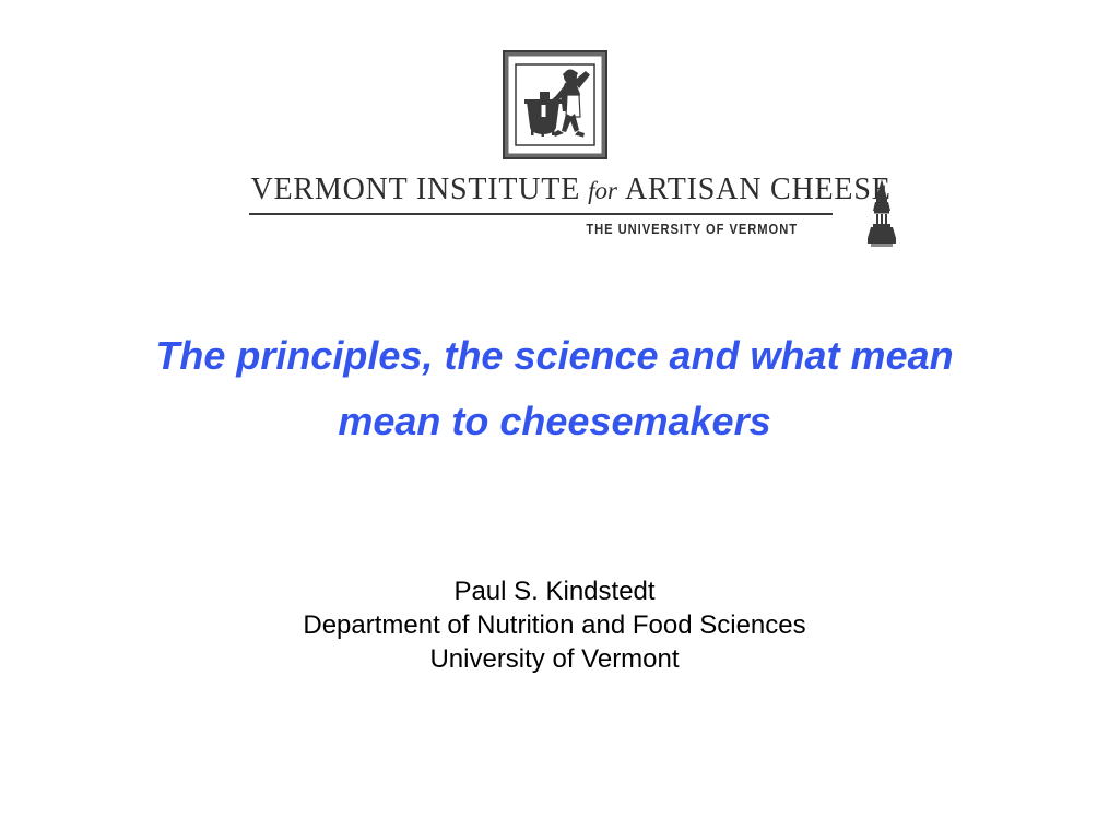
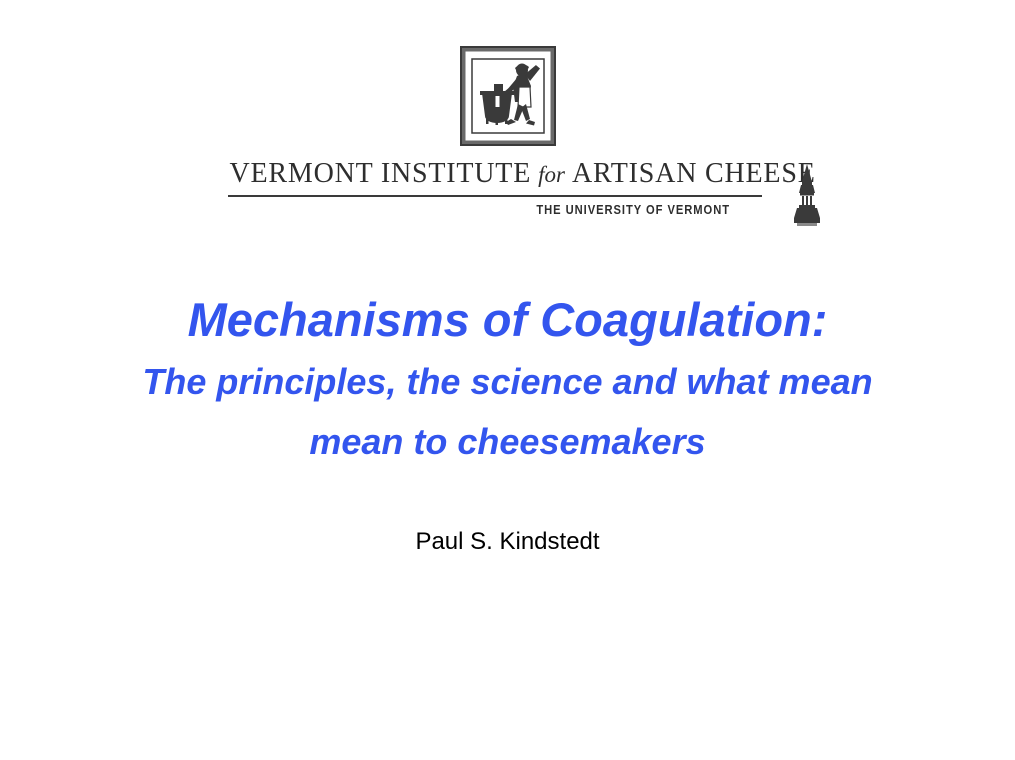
  VERMONT INSTITUTE
  for
  ARTISAN CHEES
  THE UNIVERSITY OF VERMONT
+ Mechanisms of Coagulation:
  The principles, the science and what mean
  mean to cheesemakers
  Paul S. Kindstedt
- Department of Nutrition and Food Sciences
- University of Vermont
